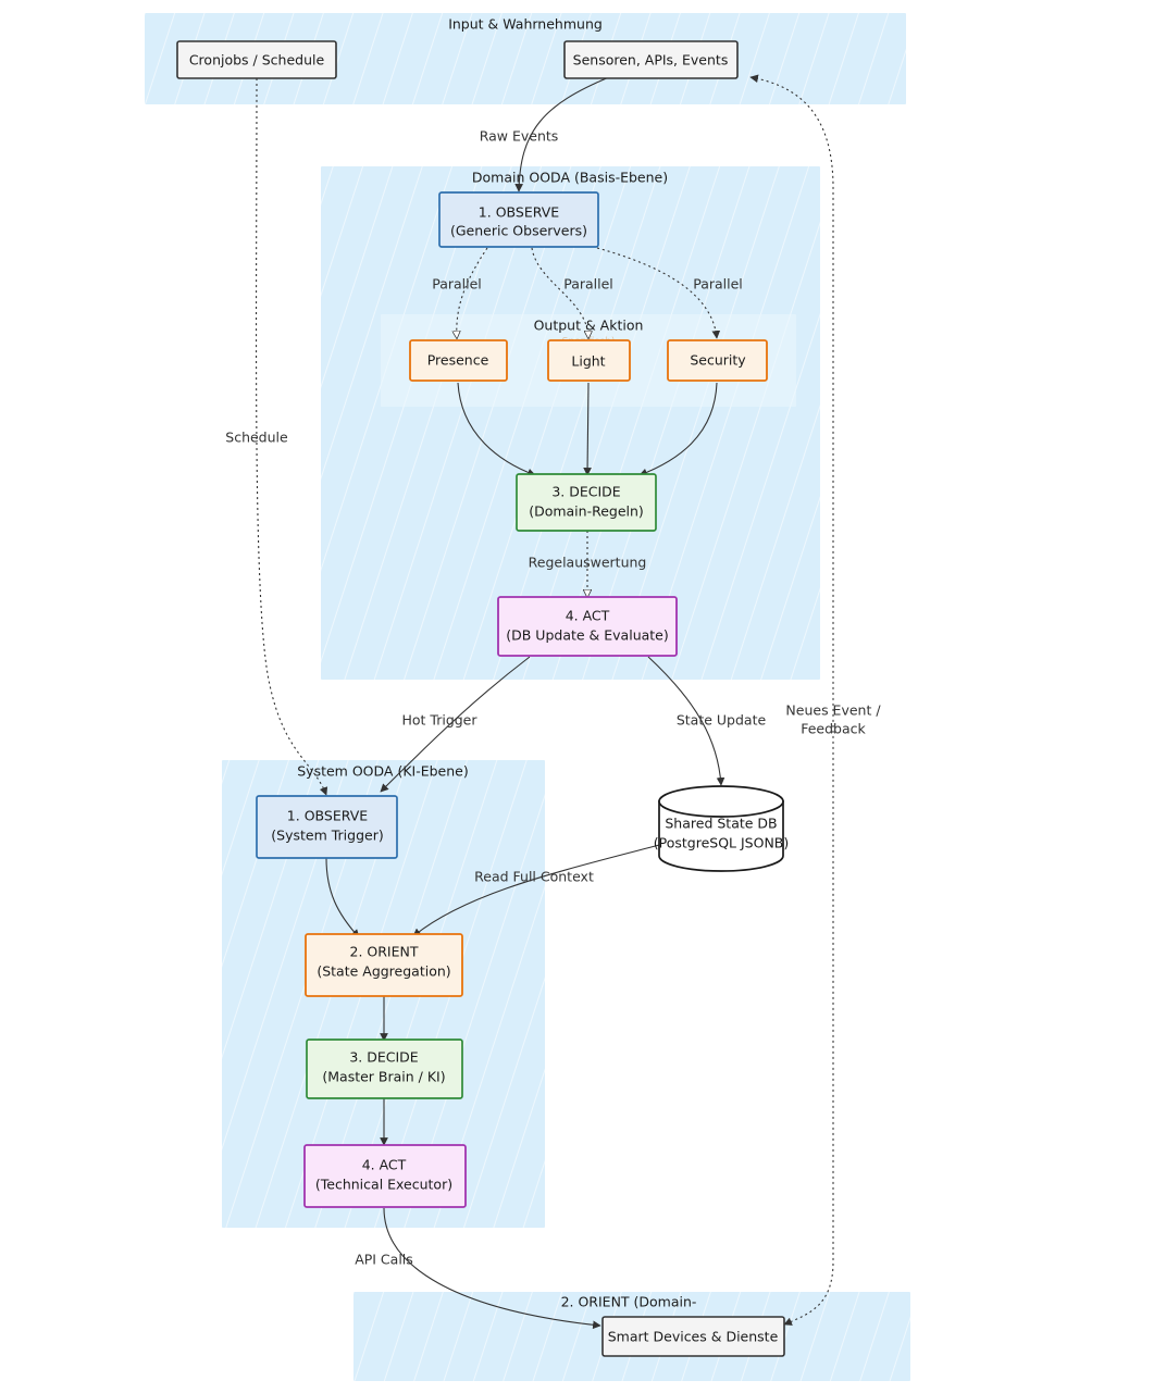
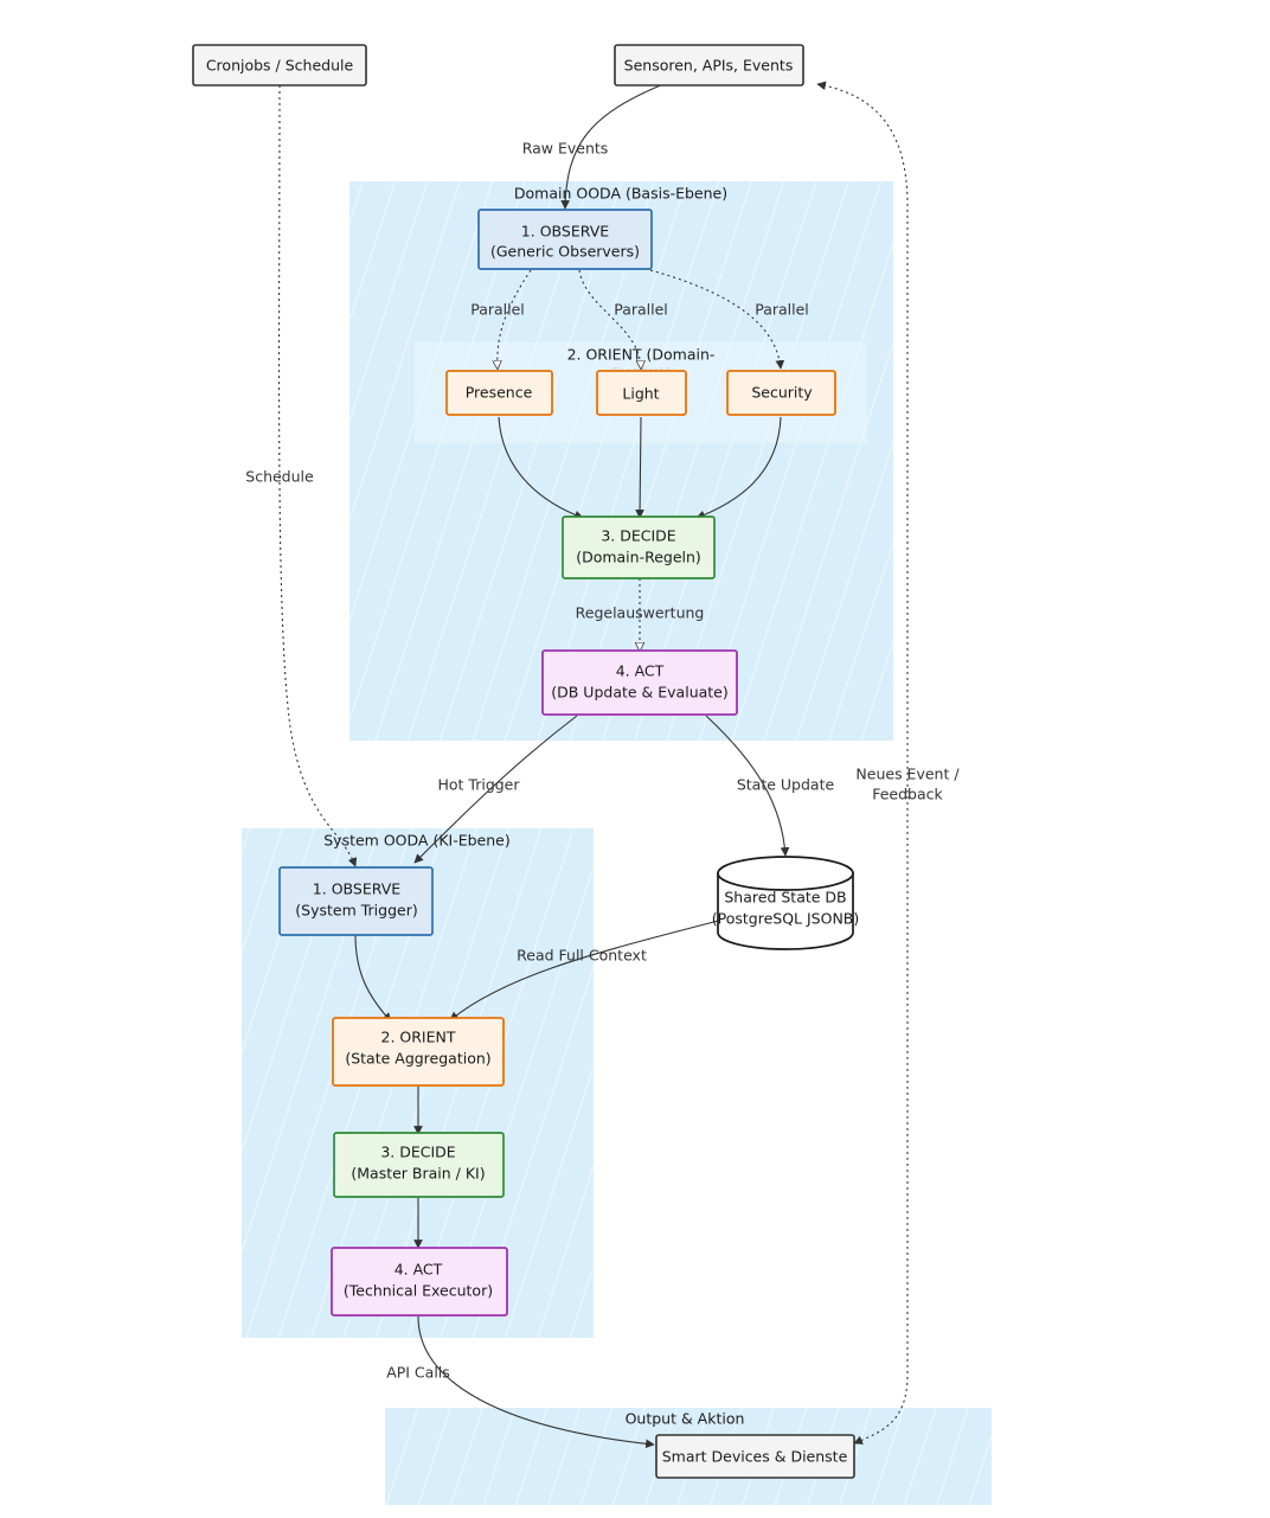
- Input & Wahrnehmung
  Domain OODA (Basis-Ebene)
- Output & Aktion
+ 2. ORIENT (Domain-
  System OODA (KI-Ebene)
- 2. ORIENT (Domain-
+ Output & Aktion
  Raw Events
  Schedule
  Parallel
  Parallel
  Parallel
  Regelauswertung
  Hot Trigger
  State Update
  Neues Event /
  Feedback
  Read Full Context
  API Calls
  Cronjobs / Schedule
  Sensoren, APIs, Events
  1. OBSERVE
  (Generic Observers)
  Presence
  Light
  Security
  3. DECIDE
  (Domain-Regeln)
  4. ACT
  (DB Update & Evaluate)
  1. OBSERVE
  (System Trigger)
  2. ORIENT
  (State Aggregation)
  3. DECIDE
  (Master Brain / KI)
  4. ACT
  (Technical Executor)
  Shared State DB
  (PostgreSQL JSONB)
  Smart Devices & Dienste
